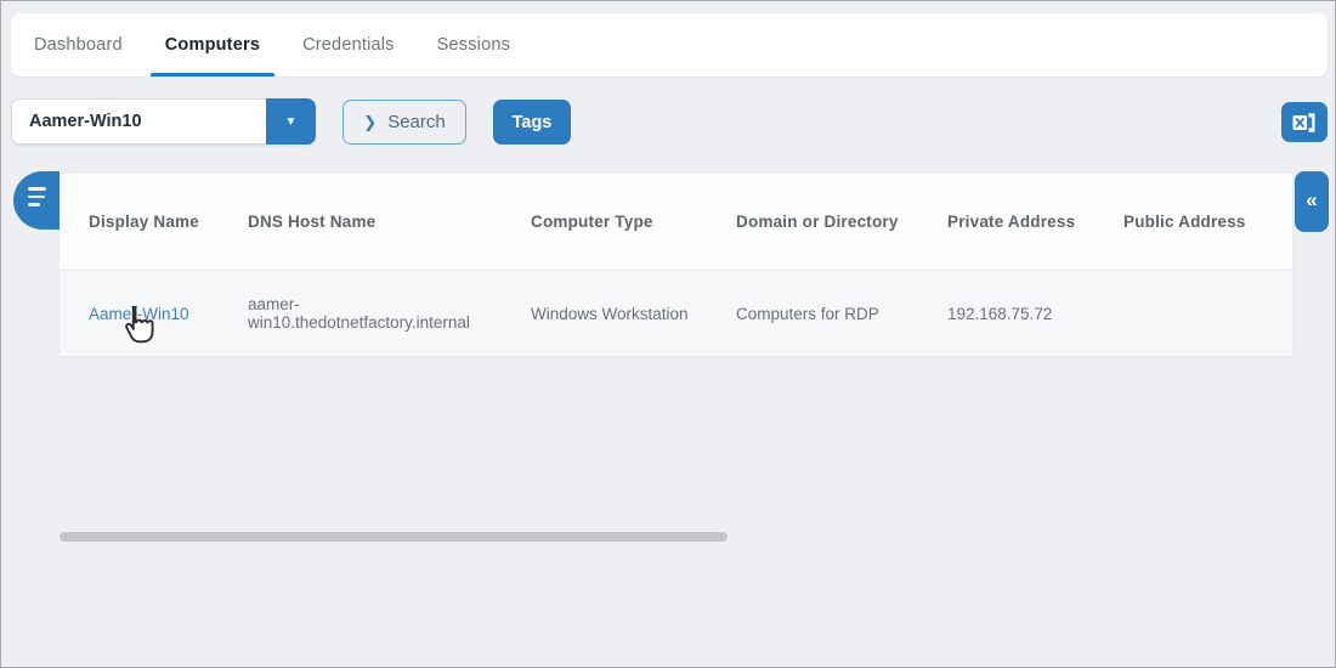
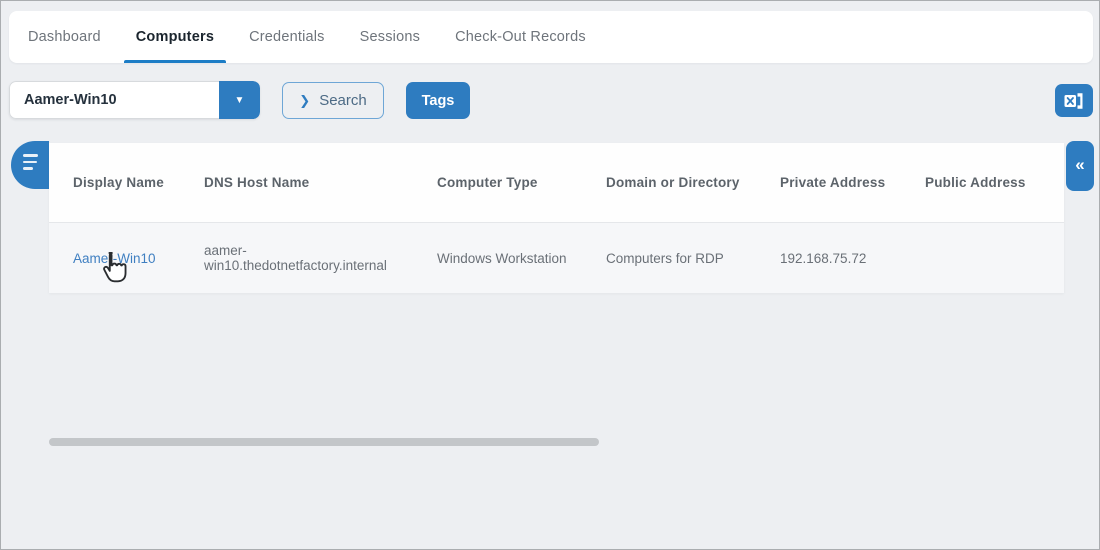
  Dashboard
  Computers
  Credentials
  Sessions
+ Check-Out Records
  Aamer-Win10
  ▼
  ❯
  Search
  Tags
  «
  Display Name
  DNS Host Name
  Computer Type
  Domain or Directory
  Private Address
  Public Address
  Aame-Win10
  aamer-win10.thedotnetfactory.internal
  Windows Workstation
  Computers for RDP
  192.168.75.72
